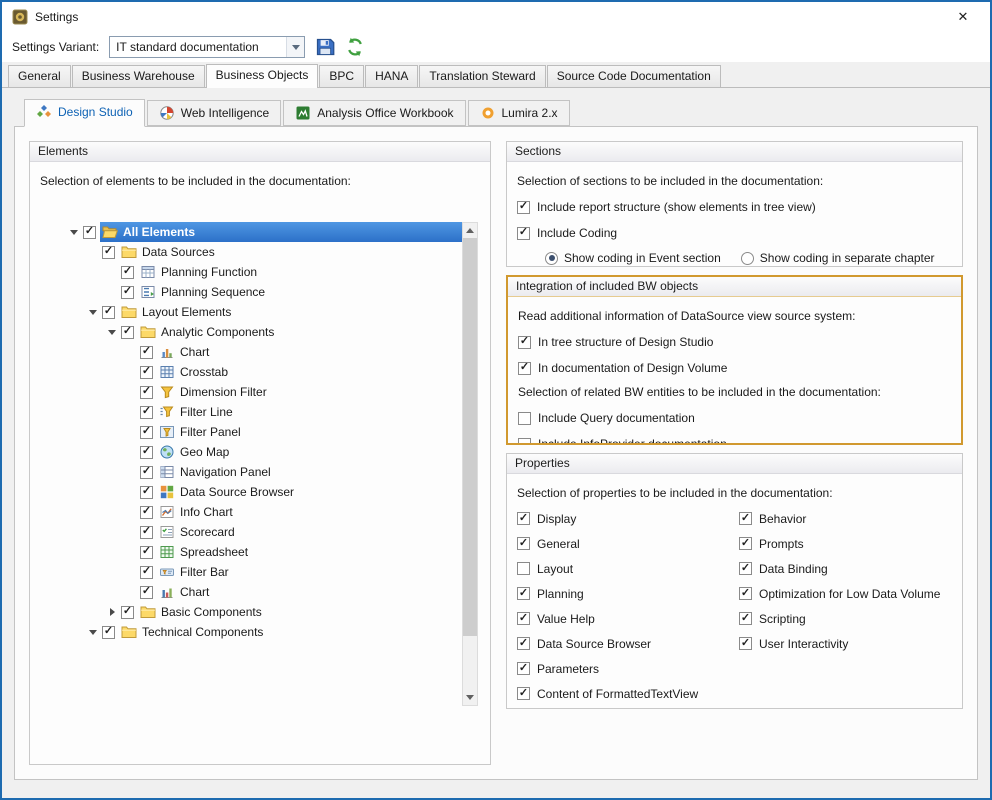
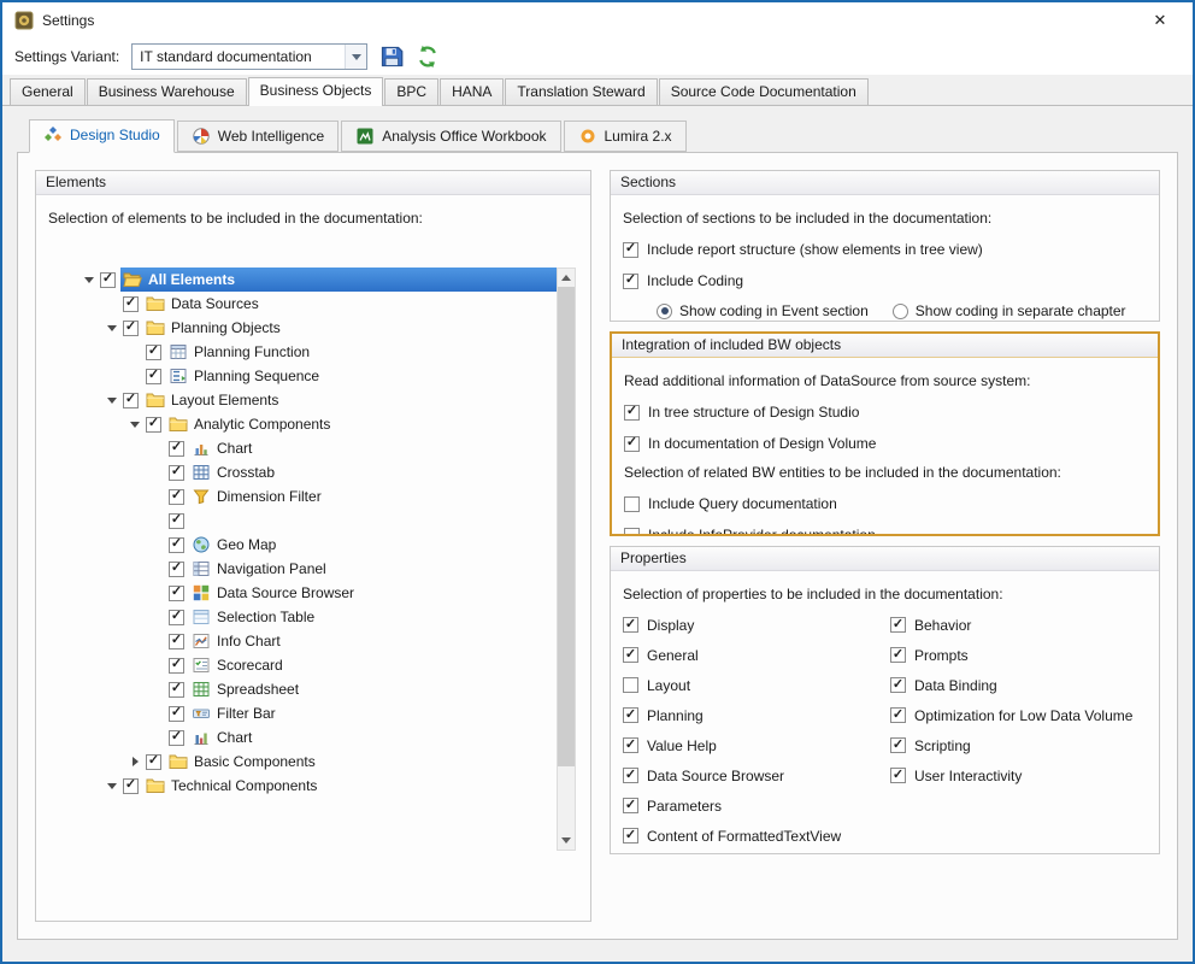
  Settings
  Settings Variant:
  IT standard documentation
  General
  Business Warehouse
  Business Objects
  BPC
  HANA
  Translation Steward
  Source Code Documentation
  Design Studio
  Web Intelligence
  Analysis Office Workbook
  Lumira 2.x
  Elements
  Selection of elements to be included in the documentation:
  All Elements
  Data Sources
+ Planning Objects
  Planning Function
  Planning Sequence
  Layout Elements
  Analytic Components
  Chart
  Crosstab
  Dimension Filter
- Filter Line
- Filter Panel
  Geo Map
  Navigation Panel
  Data Source Browser
+ Selection Table
  Info Chart
  Scorecard
  Spreadsheet
  Filter Bar
  Chart
  Basic Components
  Technical Components
  Sections
  Selection of sections to be included in the documentation:
  Include report structure (show elements in tree view)
  Include Coding
  Show coding in Event section
  Show coding in separate chapter
  Integration of included BW objects
- Read additional information of DataSource view source system:
+ Read additional information of DataSource from source system:
  In tree structure of Design Studio
  In documentation of Design Volume
  Selection of related BW entities to be included in the documentation:
  Include Query documentation
  Properties
  Selection of properties to be included in the documentation:
  Display
  General
  Layout
  Planning
  Value Help
  Data Source Browser
  Parameters
  Content of FormattedTextView
  Behavior
  Prompts
  Data Binding
  Optimization for Low Data Volume
  Scripting
  User Interactivity
